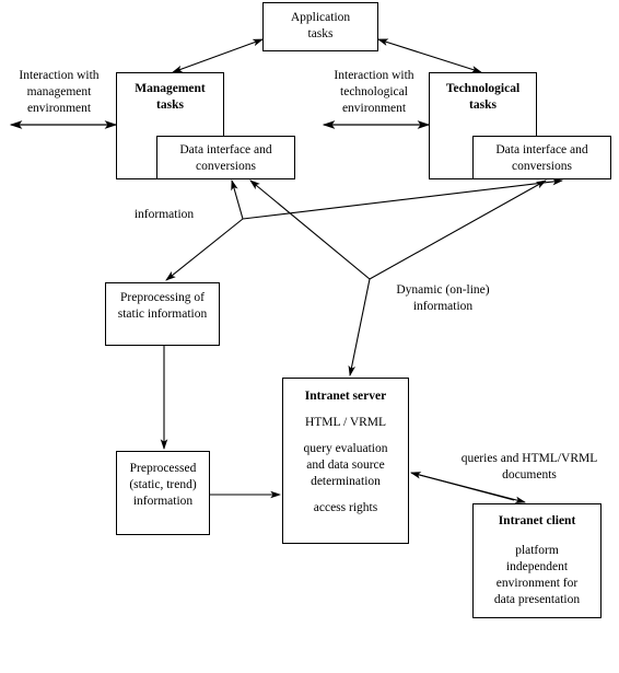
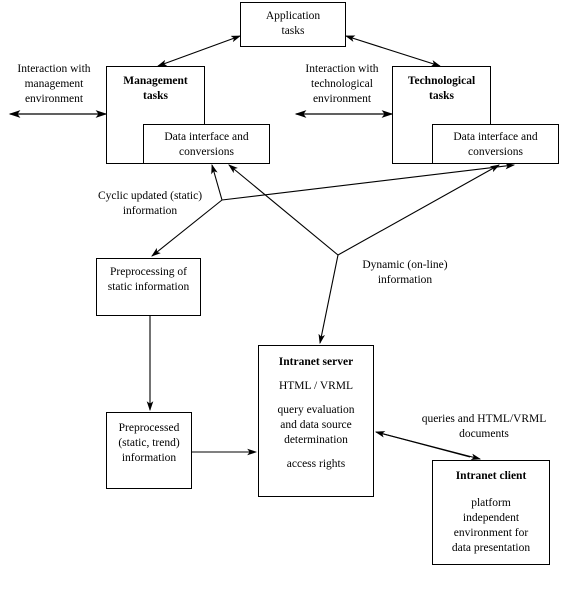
  Application
  tasks
  Management
  tasks
  Data interface and
  conversions
  Technological
  tasks
  Data interface and
  conversions
  Preprocessing of
  static information
  Preprocessed
  (static, trend)
  information
  Intranet server
  HTML / VRML
  query evaluation
  and data source
  determination
  access rights
  Intranet client
  platform
  independent
  environment for
  data presentation
  Interaction with
  management
  environment
  Interaction with
  technological
  environment
+ Cyclic updated (static)
  information
  Dynamic (on-line)
  information
  queries and HTML/VRML
  documents
